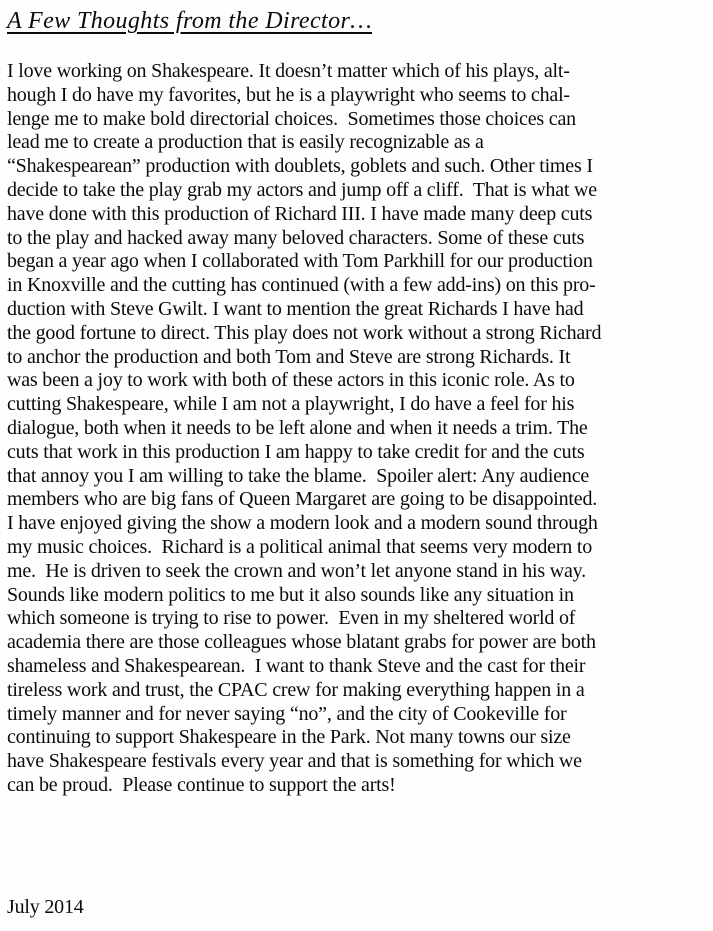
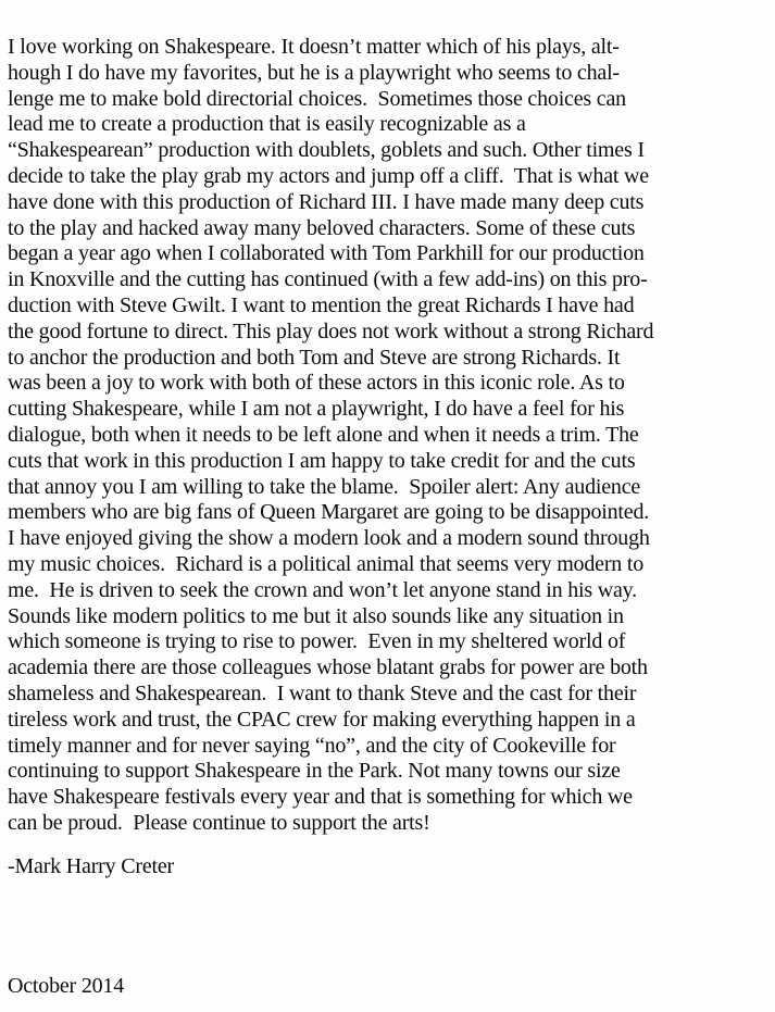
- A Few Thoughts from the Director…
  I love working on Shakespeare. It doesn’t matter which of his plays, alt-
  hough I do have my favorites, but he is a playwright who seems to chal-
  lenge me to make bold directorial choices. Sometimes those choices can
  lead me to create a production that is easily recognizable as a
  “Shakespearean” production with doublets, goblets and such. Other times I
  decide to take the play grab my actors and jump off a cliff. That is what we
  have done with this production of Richard III. I have made many deep cuts
  to the play and hacked away many beloved characters. Some of these cuts
  began a year ago when I collaborated with Tom Parkhill for our production
  in Knoxville and the cutting has continued (with a few add-ins) on this pro-
  duction with Steve Gwilt. I want to mention the great Richards I have had
  the good fortune to direct. This play does not work without a strong Richard
  to anchor the production and both Tom and Steve are strong Richards. It
  was been a joy to work with both of these actors in this iconic role. As to
  cutting Shakespeare, while I am not a playwright, I do have a feel for his
  dialogue, both when it needs to be left alone and when it needs a trim. The
  cuts that work in this production I am happy to take credit for and the cuts
  that annoy you I am willing to take the blame. Spoiler alert: Any audience
  members who are big fans of Queen Margaret are going to be disappointed.
  I have enjoyed giving the show a modern look and a modern sound through
  my music choices. Richard is a political animal that seems very modern to
  me. He is driven to seek the crown and won’t let anyone stand in his way.
  Sounds like modern politics to me but it also sounds like any situation in
  which someone is trying to rise to power. Even in my sheltered world of
  academia there are those colleagues whose blatant grabs for power are both
  shameless and Shakespearean. I want to thank Steve and the cast for their
  tireless work and trust, the CPAC crew for making everything happen in a
  timely manner and for never saying “no”, and the city of Cookeville for
  continuing to support Shakespeare in the Park. Not many towns our size
  have Shakespeare festivals every year and that is something for which we
  can be proud. Please continue to support the arts!
+ -Mark Harry Creter
- July 2014
+ October 2014
